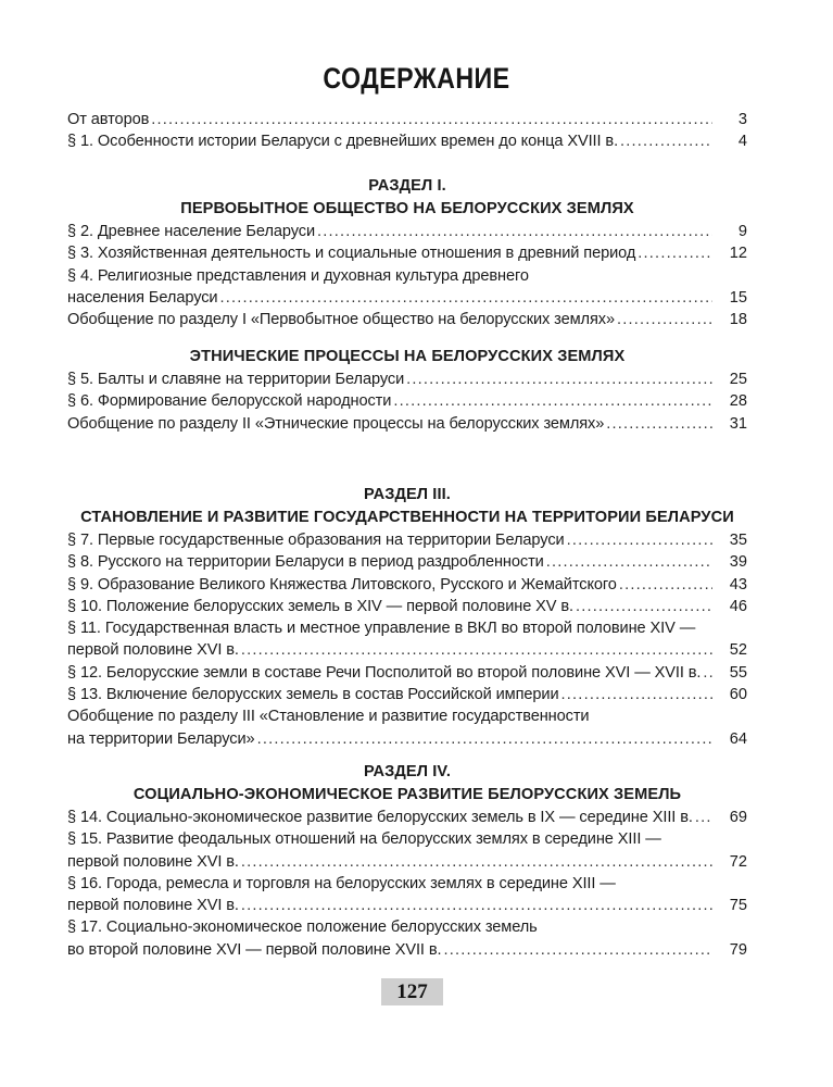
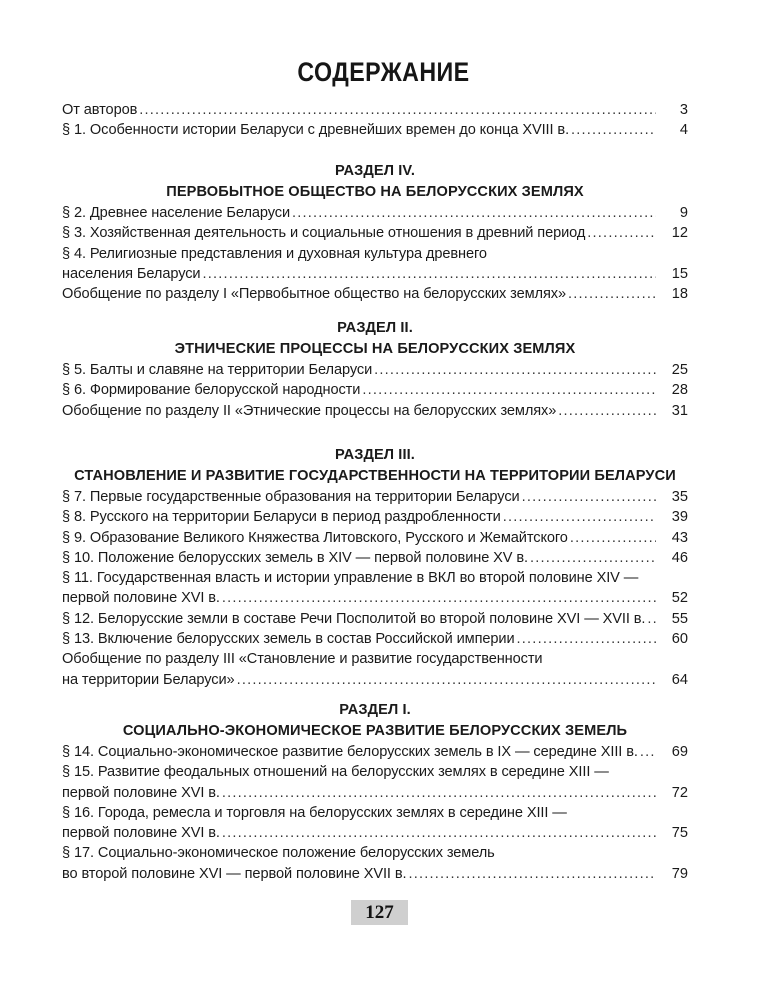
  СОДЕРЖАНИЕ
  От авторов
  3
  § 1. Особенности истории Беларуси с древнейших времен до конца XVIII в.
  4
- РАЗДЕЛ I.
+ РАЗДЕЛ IV.
  ПЕРВОБЫТНОЕ ОБЩЕСТВО НА БЕЛОРУССКИХ ЗЕМЛЯХ
  § 2. Древнее население Беларуси
  9
  § 3. Хозяйственная деятельность и социальные отношения в древний период
  12
  § 4. Религиозные представления и духовная культура древнего
  населения Беларуси
  15
  Обобщение по разделу I «Первобытное общество на белорусских землях»
  18
+ РАЗДЕЛ II.
  ЭТНИЧЕСКИЕ ПРОЦЕССЫ НА БЕЛОРУССКИХ ЗЕМЛЯХ
  § 5. Балты и славяне на территории Беларуси
  25
  § 6. Формирование белорусской народности
  28
  Обобщение по разделу II «Этнические процессы на белорусских землях»
  31
  РАЗДЕЛ III.
  СТАНОВЛЕНИЕ И РАЗВИТИЕ ГОСУДАРСТВЕННОСТИ НА ТЕРРИТОРИИ БЕЛАРУСИ
  § 7. Первые государственные образования на территории Беларуси
  35
  § 8. Русского на территории Беларуси в период раздробленности
  39
  § 9. Образование Великого Княжества Литовского, Русского и Жемайтского
  43
  § 10. Положение белорусских земель в XIV — первой половине XV в.
  46
- § 11. Государственная власть и местное управление в ВКЛ во второй половине XIV —
+ § 11. Государственная власть и истории управление в ВКЛ во второй половине XIV —
  первой половине XVI в.
  52
  § 12. Белорусские земли в составе Речи Посполитой во второй половине XVI — XVII в.
  55
  § 13. Включение белорусских земель в состав Российской империи
  60
  Обобщение по разделу III «Становление и развитие государственности
  на территории Беларуси»
  64
- РАЗДЕЛ IV.
+ РАЗДЕЛ I.
  СОЦИАЛЬНО-ЭКОНОМИЧЕСКОЕ РАЗВИТИЕ БЕЛОРУССКИХ ЗЕМЕЛЬ
  § 14. Социально-экономическое развитие белорусских земель в IX — середине XIII в.
  69
  § 15. Развитие феодальных отношений на белорусских землях в середине XIII —
  первой половине XVI в.
  72
  § 16. Города, ремесла и торговля на белорусских землях в середине XIII —
  первой половине XVI в.
  75
  § 17. Социально-экономическое положение белорусских земель
  во второй половине XVI — первой половине XVII в.
  79
  127
